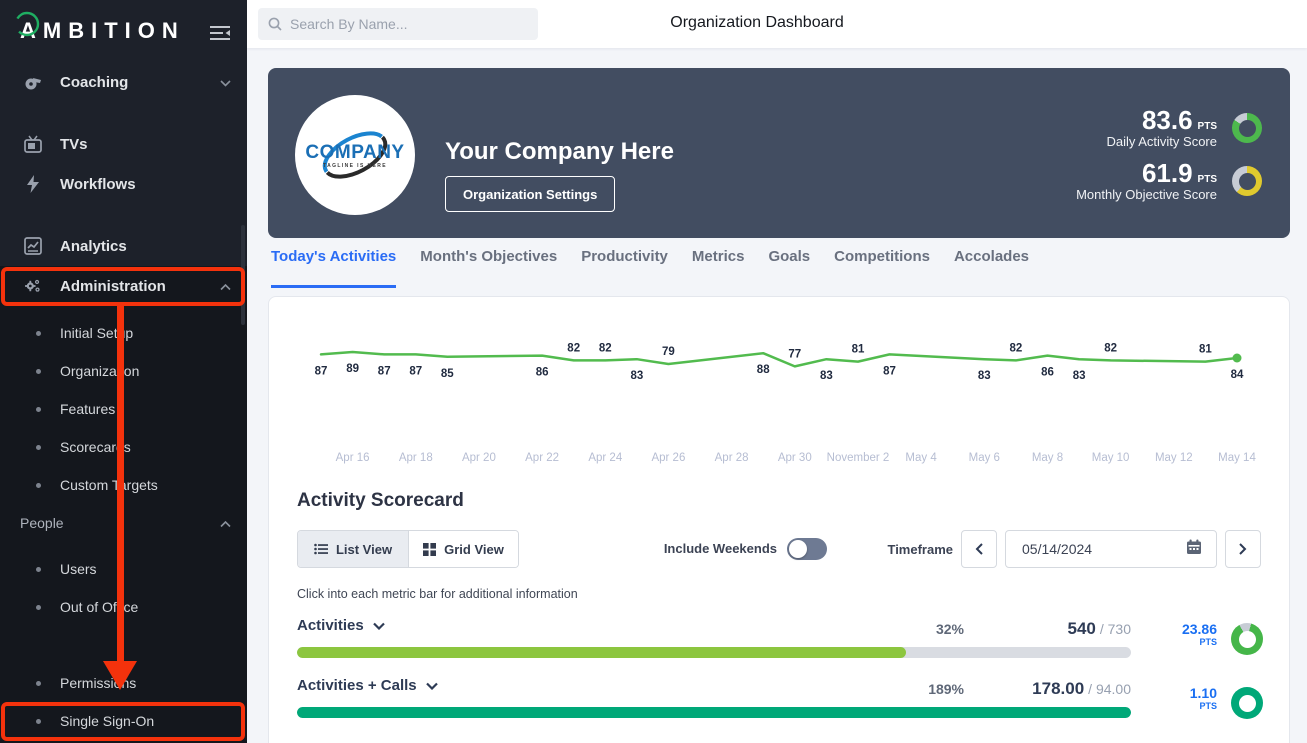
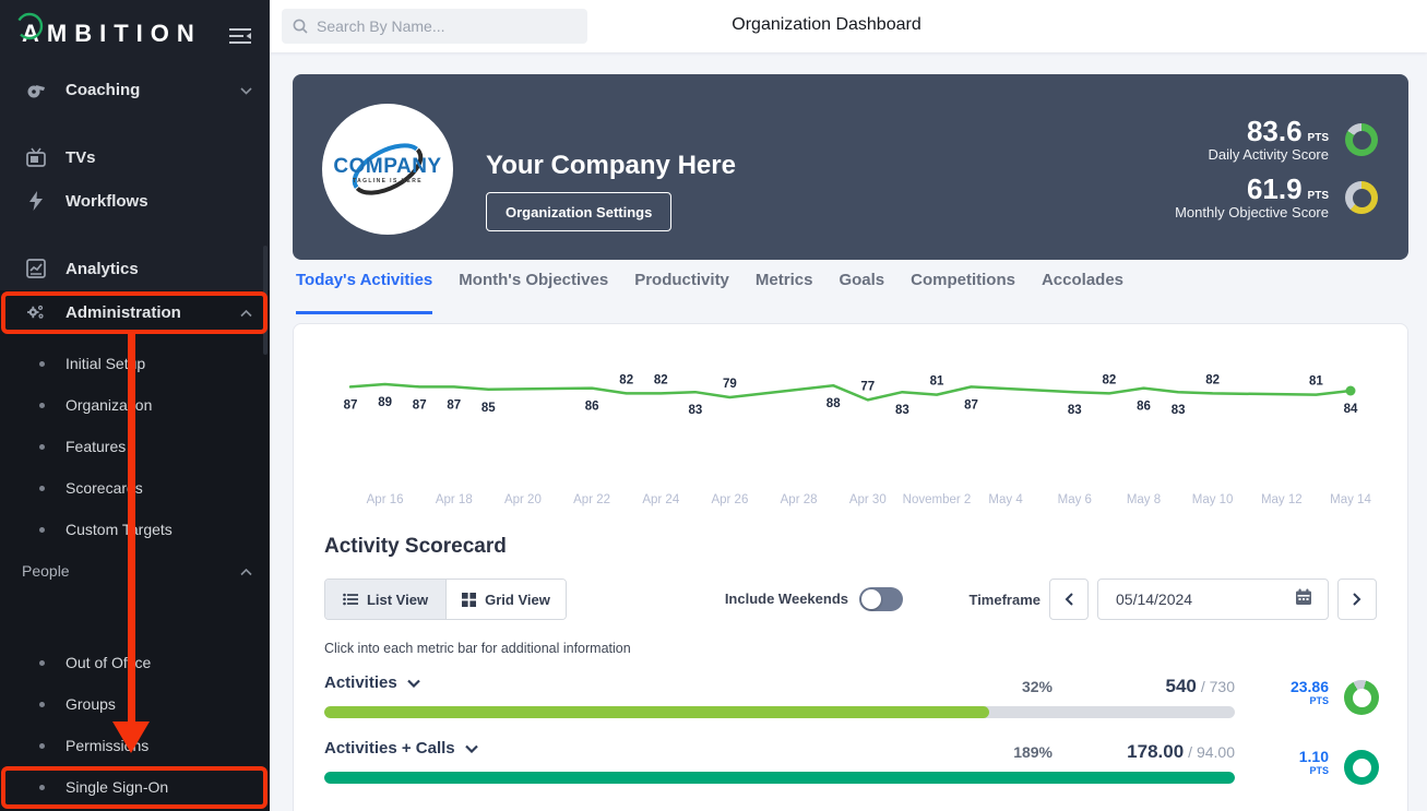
  AMBITION
  Coaching
  TVs
  Workflows
  Analytics
  Administration
  Initial Setp
  Organizaon
  Features
  Scorecars
  Custom Trgets
  People
- Users
  Out of Ofce
+ Groups
  Permissions
  Single Sign-On
  Search By Name...
  Organization Dashboard
  COMPANY
  Your Company Here
  Organization Settings
  83.6 PTS
  Daily Activity Score
  61.9 PTS
  Monthly Objective Score
  Today's Activities
  Month's Objectives
  Productivity
  Metrics
  Goals
  Competitions
  Accolades
  87
  89
  87
  87
  85
  86
  82
  82
  83
  79
  88
  77
  83
  81
  87
  83
  82
  86
  83
  82
  81
  84
  Apr 16
  Apr 18
  Apr 20
  Apr 22
  Apr 24
  Apr 26
  Apr 28
  Apr 30
  November 2
  May 4
  May 6
  May 8
  May 10
  May 12
  May 14
  Activity Scorecard
  List View
  Grid View
  Include Weekends
  Timeframe
  05/14/2024
  Click into each metric bar for additional information
  Activities
  32%
  540 / 730
  23.86
  PTS
  Activities + Calls
  189%
  178.00 / 94.00
  1.10
  PTS
